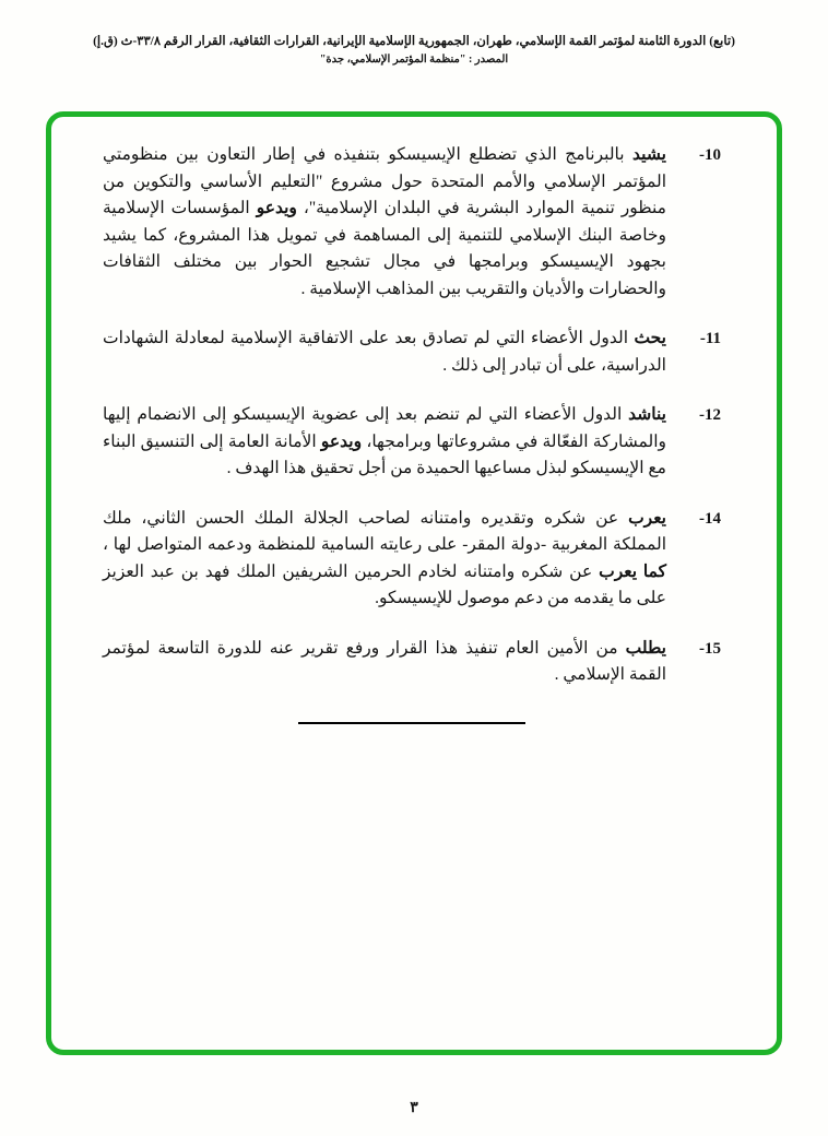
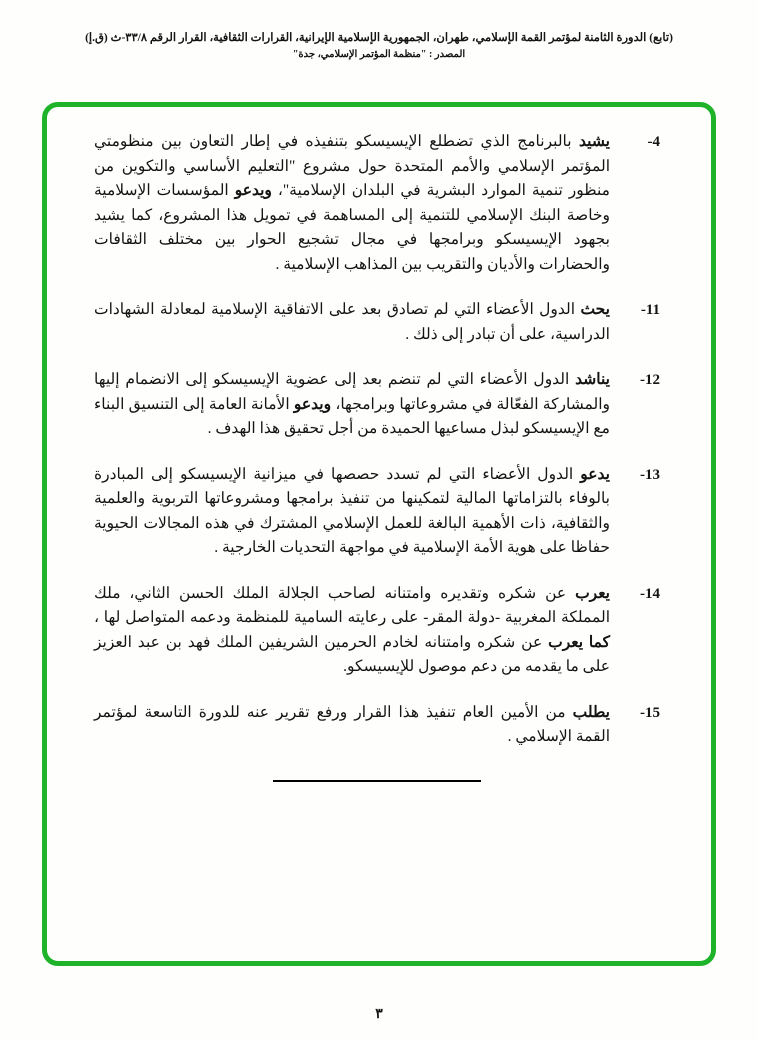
  (تابع) الدورة الثامنة لمؤتمر القمة الإسلامي، طهران، الجمهورية الإسلامية الإيرانية، القرارات الثقافية، القرار الرقم ٣٣/٨-ث (ق.إ)
  المصدر : "منظمة المؤتمر الإسلامي، جدة"
- -10
+ -4
  يشيد بالبرنامج الذي تضطلع الإيسيسكو بتنفيذه في إطار التعاون بين منظومتي المؤتمر الإسلامي والأمم المتحدة حول مشروع "التعليم الأساسي والتكوين من منظور تنمية الموارد البشرية في البلدان الإسلامية"، ويدعو المؤسسات الإسلامية وخاصة البنك الإسلامي للتنمية إلى المساهمة في تمويل هذا المشروع، كما يشيد بجهود الإيسيسكو وبرامجها في مجال تشجيع الحوار بين مختلف الثقافات والحضارات والأديان والتقريب بين المذاهب الإسلامية .
  -11
  يحث الدول الأعضاء التي لم تصادق بعد على الاتفاقية الإسلامية لمعادلة الشهادات الدراسية، على أن تبادر إلى ذلك .
  -12
  يناشد الدول الأعضاء التي لم تنضم بعد إلى عضوية الإيسيسكو إلى الانضمام إليها والمشاركة الفعّالة في مشروعاتها وبرامجها، ويدعو الأمانة العامة إلى التنسيق البناء مع الإيسيسكو لبذل مساعيها الحميدة من أجل تحقيق هذا الهدف .
+ -13
+ يدعو الدول الأعضاء التي لم تسدد حصصها في ميزانية الإيسيسكو إلى المبادرة بالوفاء بالتزاماتها المالية لتمكينها من تنفيذ برامجها ومشروعاتها التربوية والعلمية والثقافية، ذات الأهمية البالغة للعمل الإسلامي المشترك في هذه المجالات الحيوية حفاظا على هوية الأمة الإسلامية في مواجهة التحديات الخارجية .
  -14
  يعرب عن شكره وتقديره وامتنانه لصاحب الجلالة الملك الحسن الثاني، ملك المملكة المغربية -دولة المقر- على رعايته السامية للمنظمة ودعمه المتواصل لها ، كما يعرب عن شكره وامتنانه لخادم الحرمين الشريفين الملك فهد بن عبد العزيز على ما يقدمه من دعم موصول للإيسيسكو.
  -15
  يطلب من الأمين العام تنفيذ هذا القرار ورفع تقرير عنه للدورة التاسعة لمؤتمر القمة الإسلامي .
  ٣
